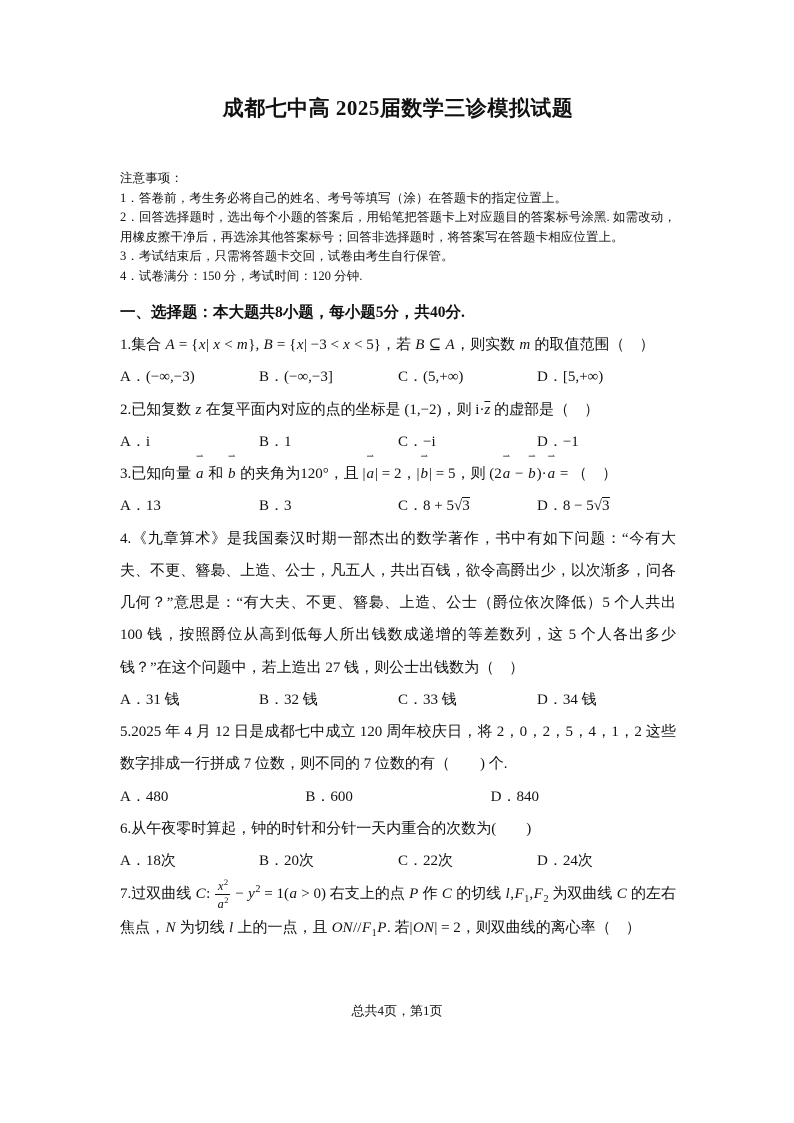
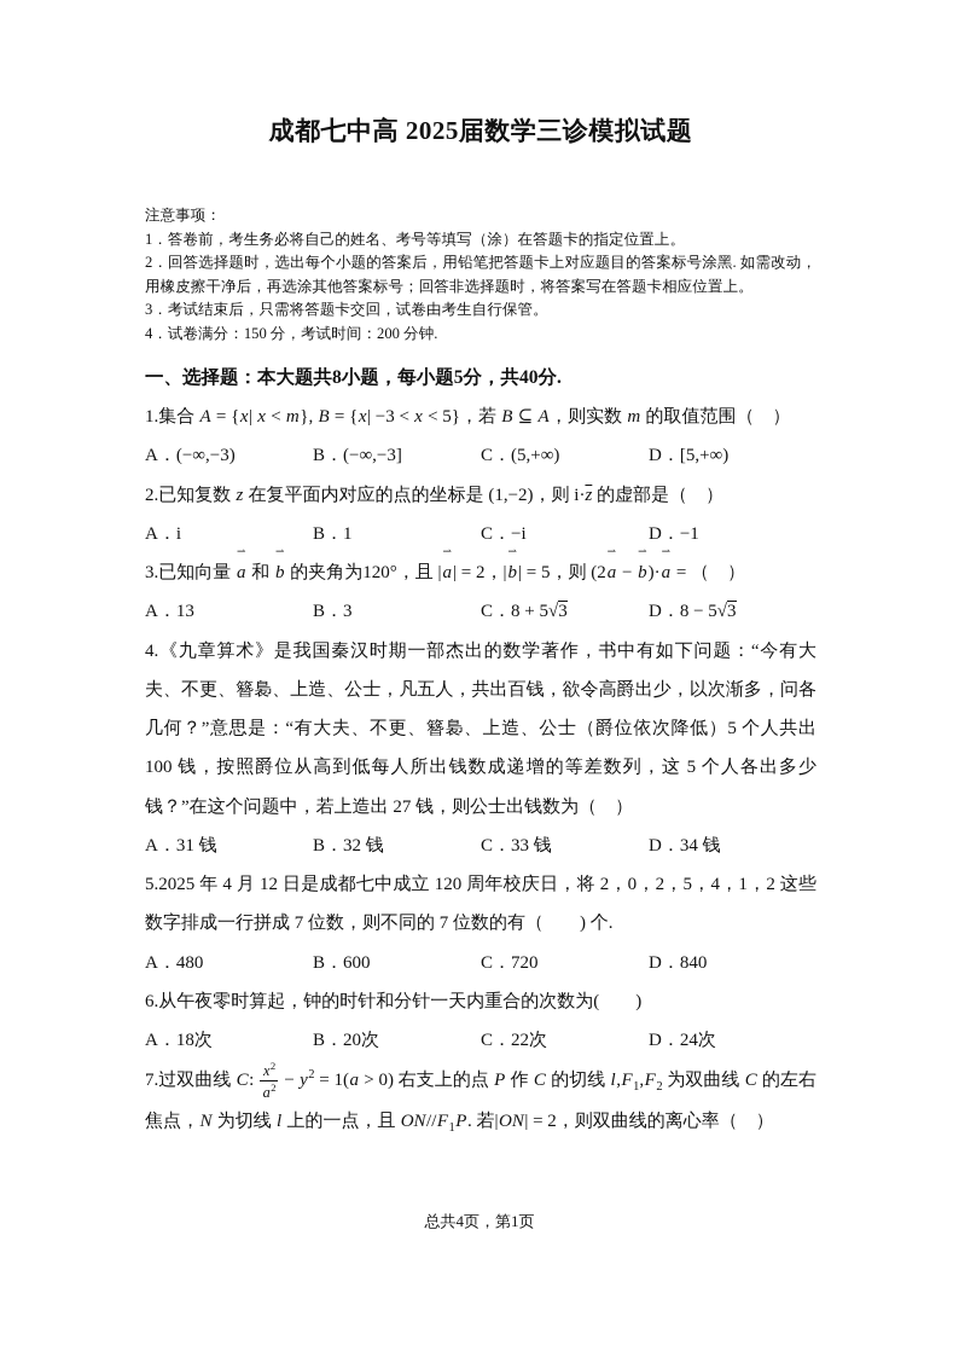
  成都七中高 2025届数学三诊模拟试题
  注意事项：
  1．答卷前，考生务必将自己的姓名、考号等填写（涂）在答题卡的指定位置上。
  2．回答选择题时，选出每个小题的答案后，用铅笔把答题卡上对应题目的答案标号涂黑. 如需改动，用橡皮擦干净后，再选涂其他答案标号；回答非选择题时，将答案写在答题卡相应位置上。
  3．考试结束后，只需将答题卡交回，试卷由考生自行保管。
- 4．试卷满分：150 分，考试时间：120 分钟.
+ 4．试卷满分：150 分，考试时间：200 分钟.
  一、选择题：本大题共8小题，每小题5分，共40分.
  1.集合 A = {x| x < m}, B = {x| −3 < x < 5}，若 B ⊆ A，则实数 m 的取值范围（ ）
  A．(−∞,−3)
  B．(−∞,−3]
  C．(5,+∞)
  D．[5,+∞)
  2.已知复数 z 在复平面内对应的点的坐标是 (1,−2)，则 i·z 的虚部是（ ）
  A．i
  B．1
  C．−i
  D．−1
  3.已知向量 a 和 b 的夹角为120°，且 |a| = 2，|b| = 5，则 (2a − b)·a = （ ）
  A．13
  B．3
  C．8 + 5 3
  D．8 − 5 3
  4.《九章算术》是我国秦汉时期一部杰出的数学著作，书中有如下问题：“今有大夫、不更、簪裊、上造、公士，凡五人，共出百钱，欲令高爵出少，以次渐多，问各几何？”意思是：“有大夫、不更、簪裊、上造、公士（爵位依次降低）5 个人共出 100 钱，按照爵位从高到低每人所出钱数成递增的等差数列，这 5 个人各出多少钱？”在这个问题中，若上造出 27 钱，则公士出钱数为（ ）
  A．31 钱
  B．32 钱
  C．33 钱
  D．34 钱
  5.2025 年 4 月 12 日是成都七中成立 120 周年校庆日，将 2，0，2，5，4，1，2 这些数字排成一行拼成 7 位数，则不同的 7 位数的有（ ) 个.
  A．480
  B．600
+ C．720
  D．840
  6.从午夜零时算起，钟的时针和分针一天内重合的次数为( )
  A．18次
  B．20次
  C．22次
  D．24次
  7.过双曲线 C:
  x2
  a2
  − y2 = 1(a > 0) 右支上的点 P 作 C 的切线 l,F1,F2 为双曲线 C 的左右焦点，N 为切线 l 上的一点，且 ON//F1P. 若|ON| = 2，则双曲线的离心率（ ）
  总共4页，第1页
